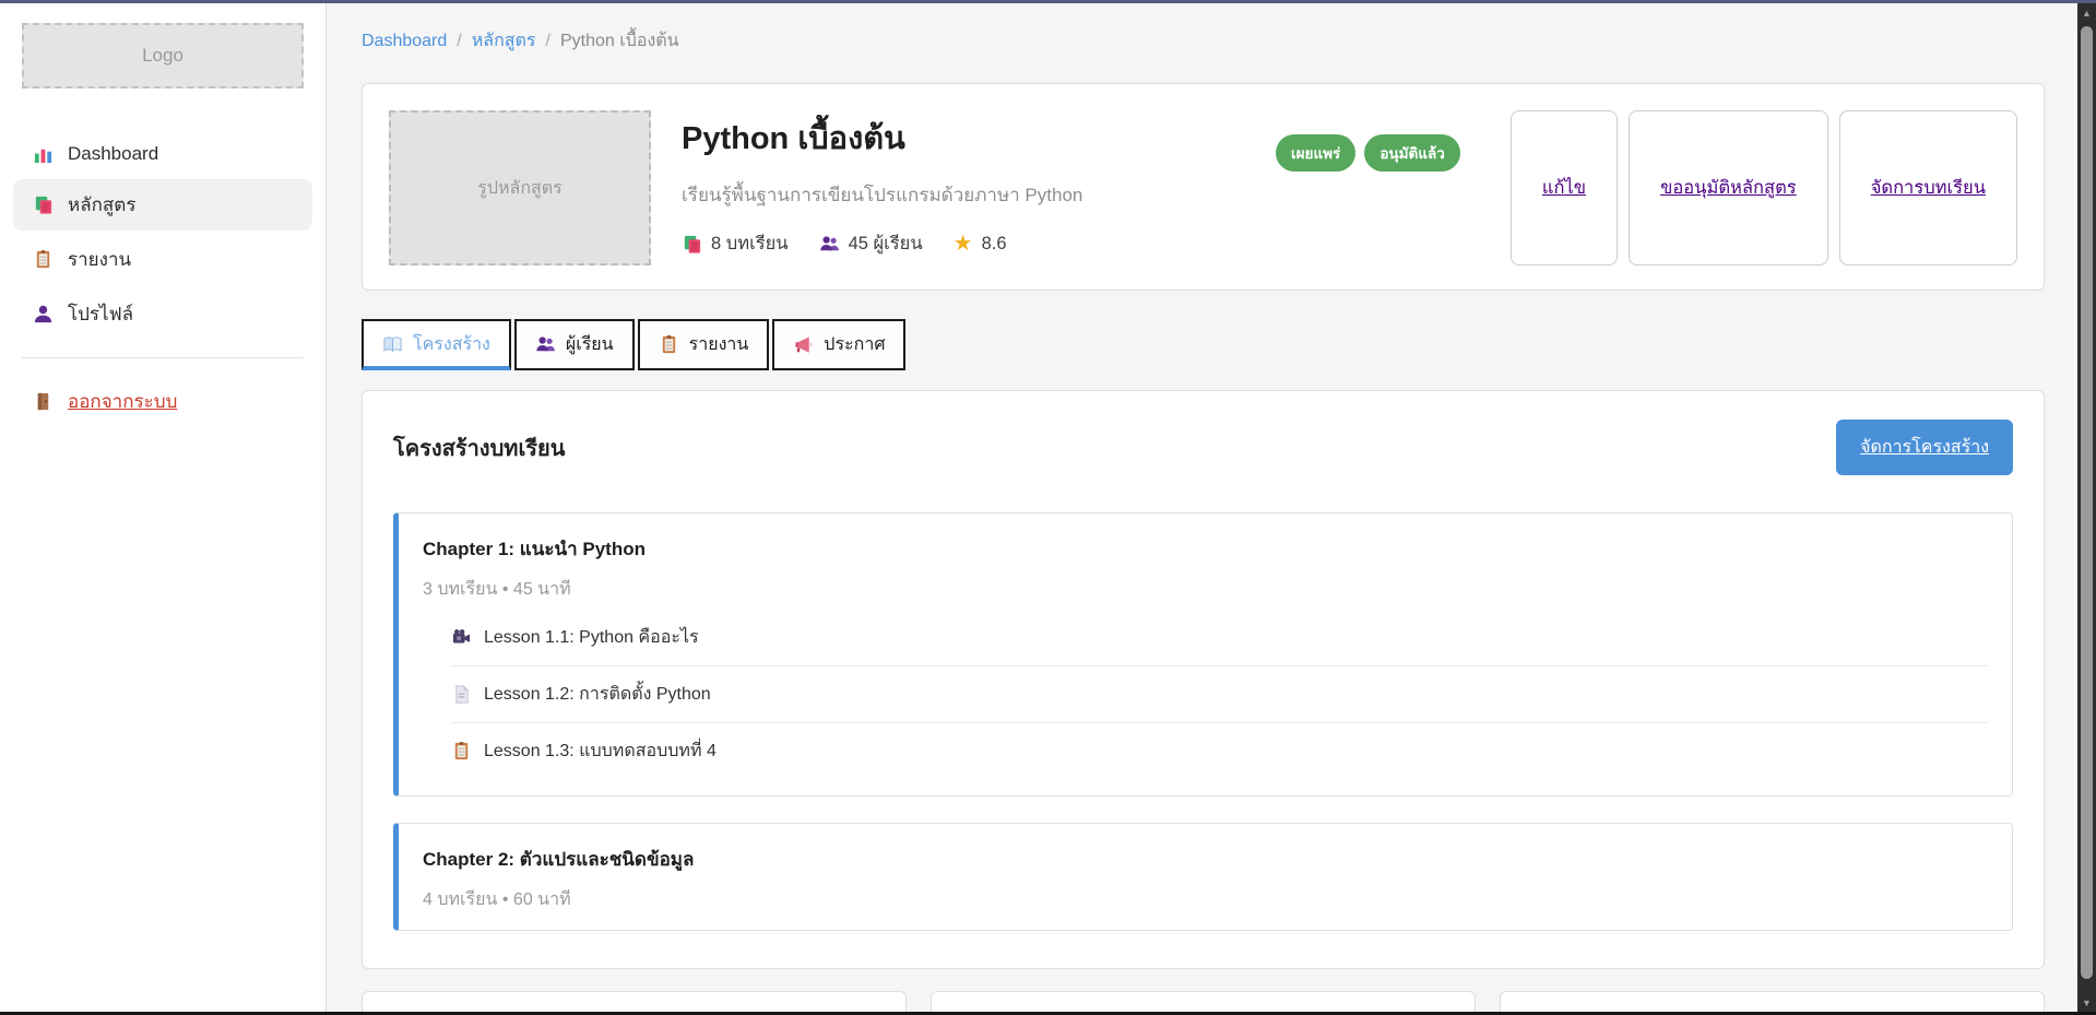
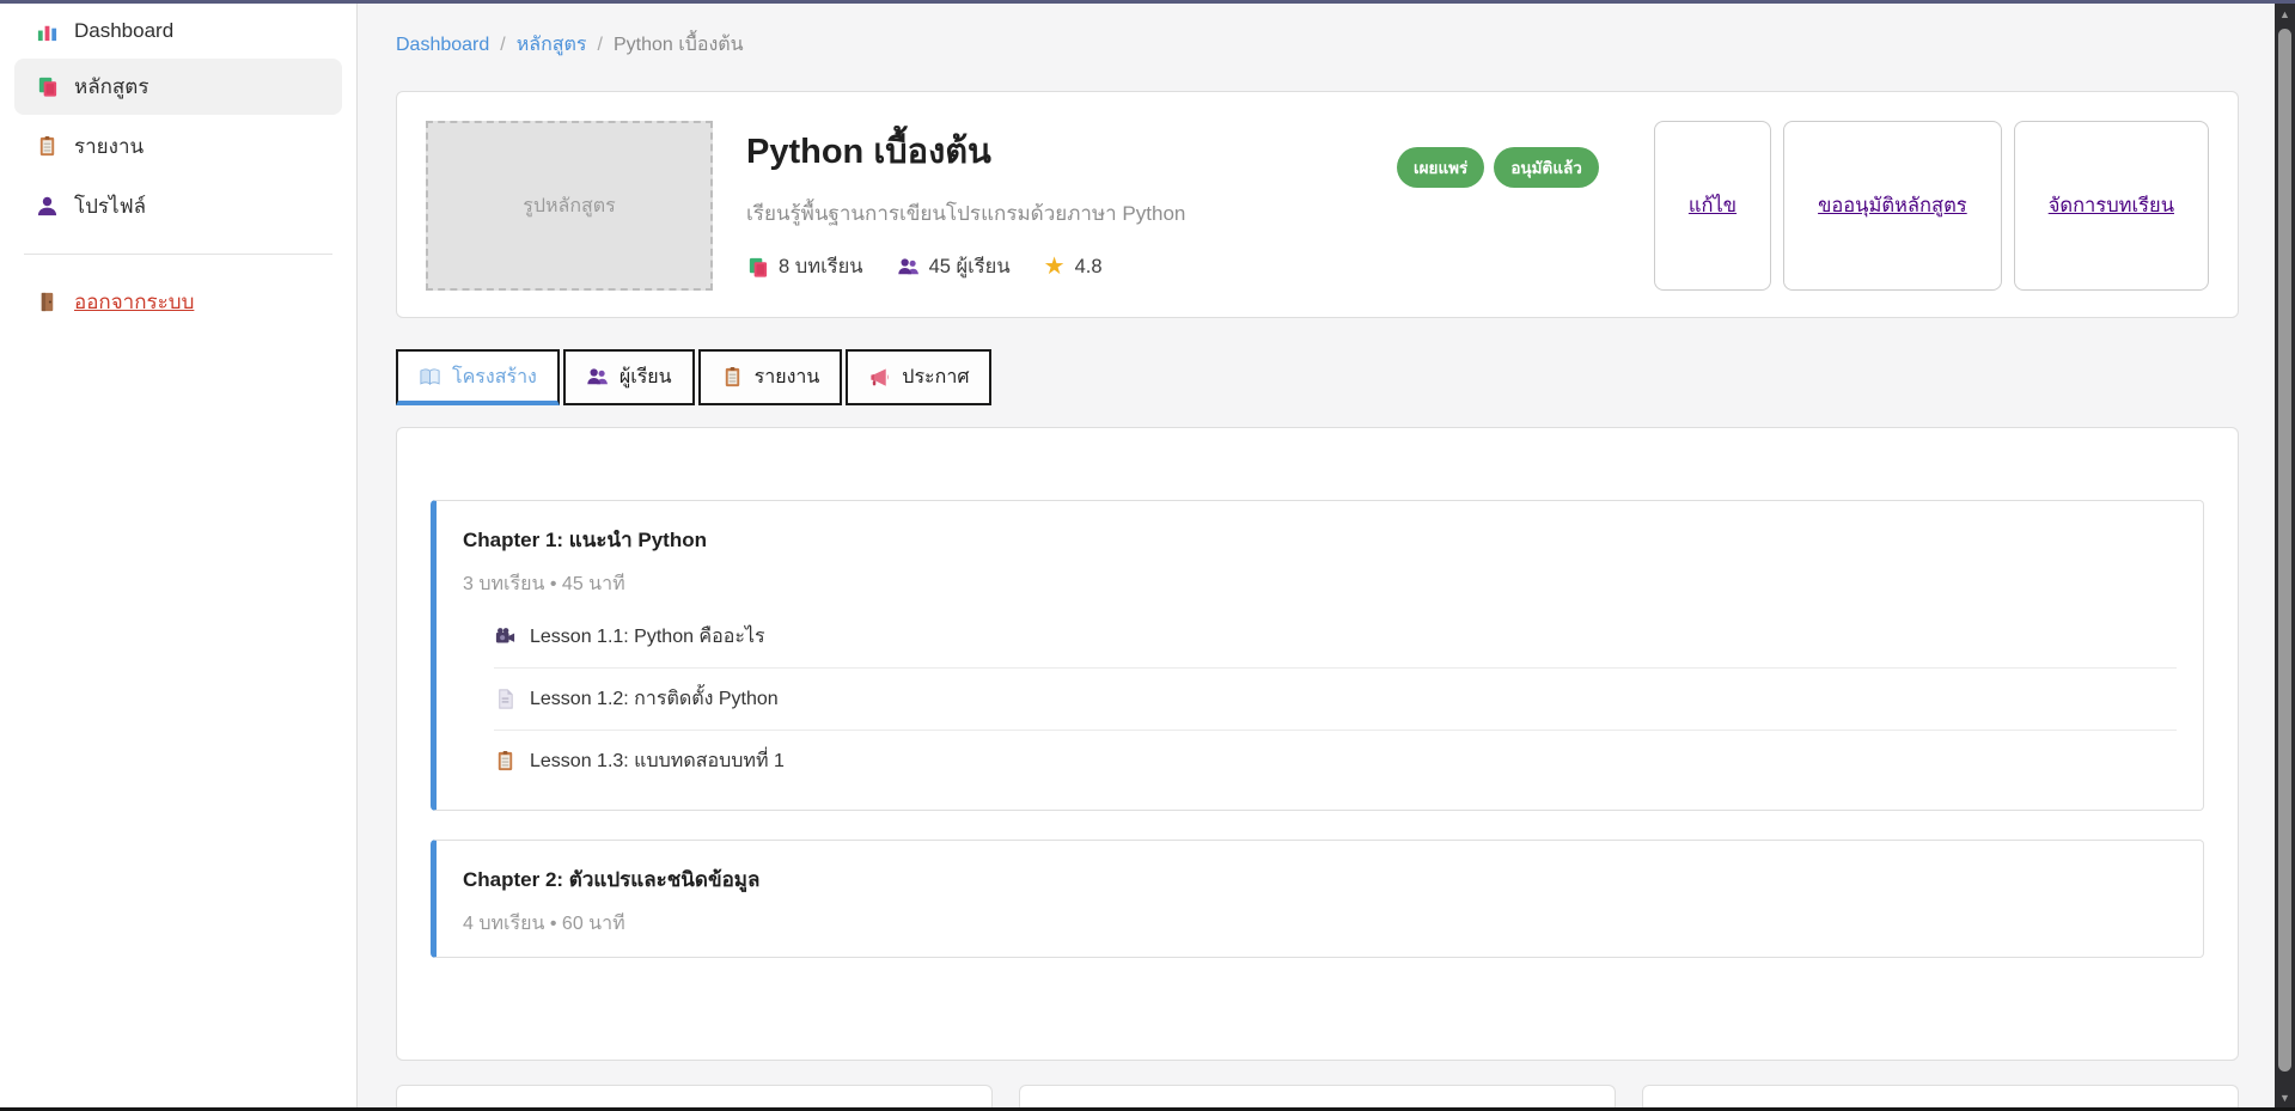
- Logo
  Dashboard
  หลักสูตร
  รายงาน
  โปรไฟล์
  ออกจากระบบ
  Dashboard
  /
  หลักสูตร
  /
  Python เบื้องต้น
  รูปหลักสูตร
  Python เบื้องต้น
  เรียนรู้พื้นฐานการเขียนโปรแกรมด้วยภาษา Python
  8 บทเรียน
  45 ผู้เรียน
  ★
- 8.6
+ 4.8
  เผยแพร่
  อนุมัติแล้ว
  แก้ไข
  ขออนุมัติหลักสูตร
  จัดการบทเรียน
  โครงสร้าง
  ผู้เรียน
  รายงาน
  ประกาศ
- โครงสร้างบทเรียน
- จัดการโครงสร้าง
  Chapter 1: แนะนำ Python
  3 บทเรียน • 45 นาที
  Lesson 1.1: Python คืออะไร
  Lesson 1.2: การติดตั้ง Python
- Lesson 1.3: แบบทดสอบบทที่ 4
+ Lesson 1.3: แบบทดสอบบทที่ 1
  Chapter 2: ตัวแปรและชนิดข้อมูล
  4 บทเรียน • 60 นาที
  ▲
  ▼
